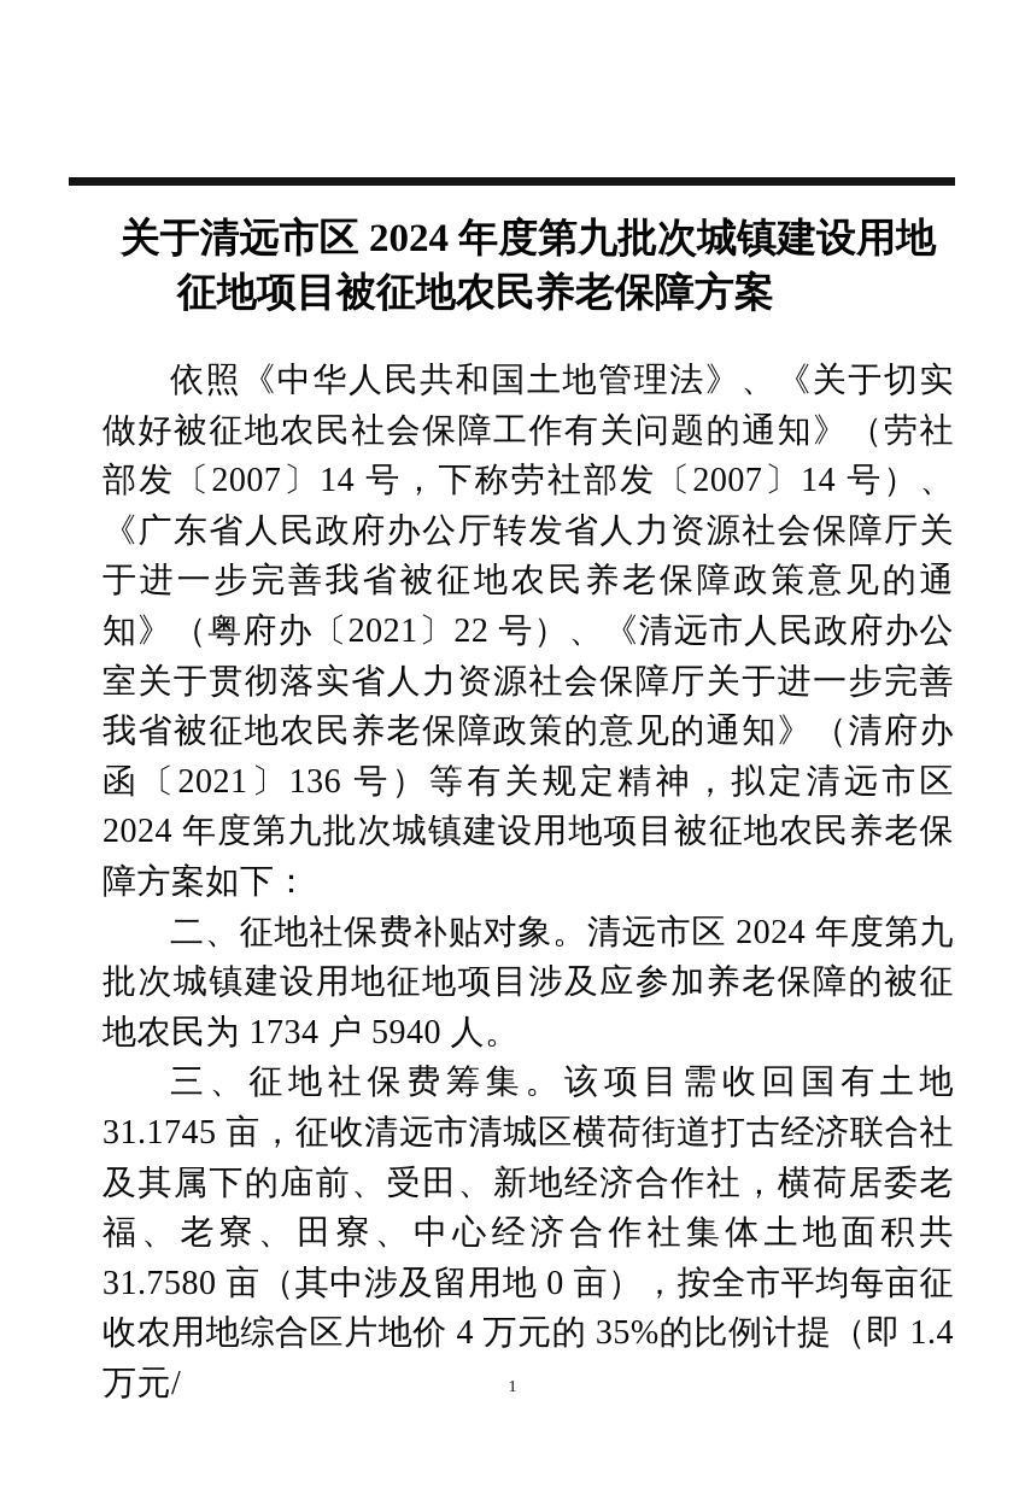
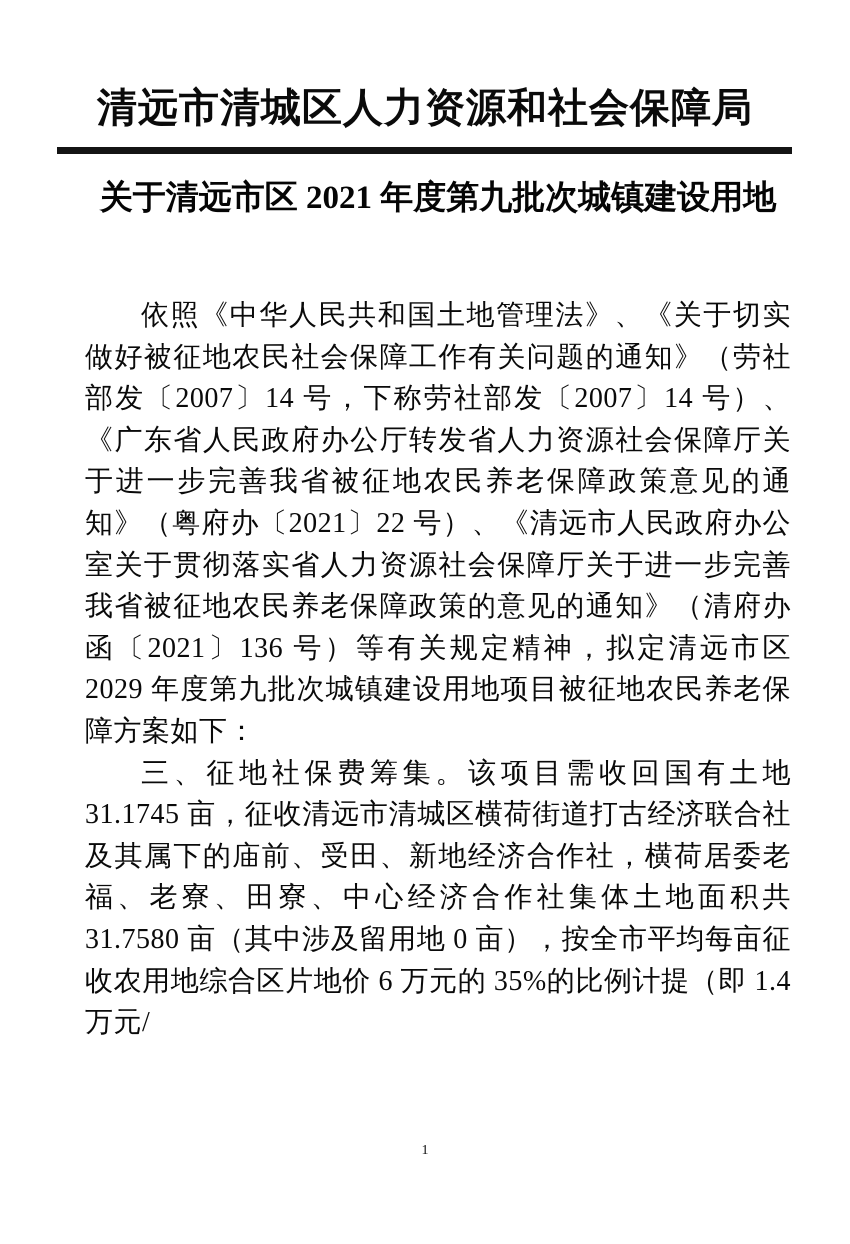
+ 清远市清城区人力资源和社会保障局
- 关于清远市区 2024 年度第九批次城镇建设用地
+ 关于清远市区 2021 年度第九批次城镇建设用地
- 征地项目被征地农民养老保障方案
- 依照《中华人民共和国土地管理法》、《关于切实做好被征地农民社会保障工作有关问题的通知》（劳社部发〔2007〕14 号，下称劳社部发〔2007〕14 号）、《广东省人民政府办公厅转发省人力资源社会保障厅关于进一步完善我省被征地农民养老保障政策意见的通知》（粤府办〔2021〕22 号）、《清远市人民政府办公室关于贯彻落实省人力资源社会保障厅关于进一步完善我省被征地农民养老保障政策的意见的通知》（清府办函〔2021〕136 号）等有关规定精神，拟定清远市区 2024 年度第九批次城镇建设用地项目被征地农民养老保障方案如下：
+ 依照《中华人民共和国土地管理法》、《关于切实做好被征地农民社会保障工作有关问题的通知》（劳社部发〔2007〕14 号，下称劳社部发〔2007〕14 号）、《广东省人民政府办公厅转发省人力资源社会保障厅关于进一步完善我省被征地农民养老保障政策意见的通知》（粤府办〔2021〕22 号）、《清远市人民政府办公室关于贯彻落实省人力资源社会保障厅关于进一步完善我省被征地农民养老保障政策的意见的通知》（清府办函〔2021〕136 号）等有关规定精神，拟定清远市区 2029 年度第九批次城镇建设用地项目被征地农民养老保障方案如下：
- 二、征地社保费补贴对象。清远市区 2024 年度第九批次城镇建设用地征地项目涉及应参加养老保障的被征地农民为 1734 户 5940 人。
- 三、征地社保费筹集。该项目需收回国有土地 31.1745 亩，征收清远市清城区横荷街道打古经济联合社及其属下的庙前、受田、新地经济合作社，横荷居委老福、老寮、田寮、中心经济合作社集体土地面积共 31.7580 亩（其中涉及留用地 0 亩），按全市平均每亩征收农用地综合区片地价 4 万元的 35%的比例计提（即 1.4 万元/
+ 三、征地社保费筹集。该项目需收回国有土地 31.1745 亩，征收清远市清城区横荷街道打古经济联合社及其属下的庙前、受田、新地经济合作社，横荷居委老福、老寮、田寮、中心经济合作社集体土地面积共 31.7580 亩（其中涉及留用地 0 亩），按全市平均每亩征收农用地综合区片地价 6 万元的 35%的比例计提（即 1.4 万元/
  1
